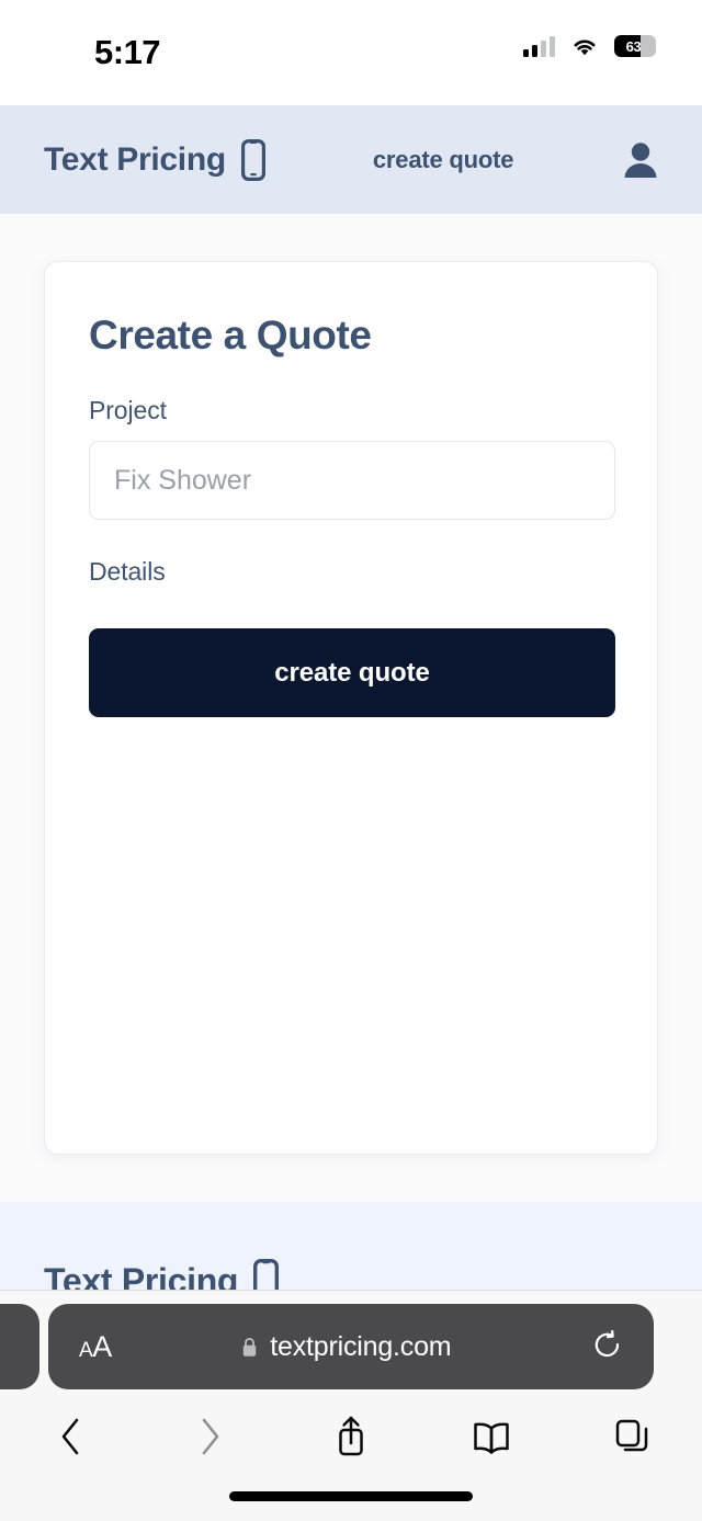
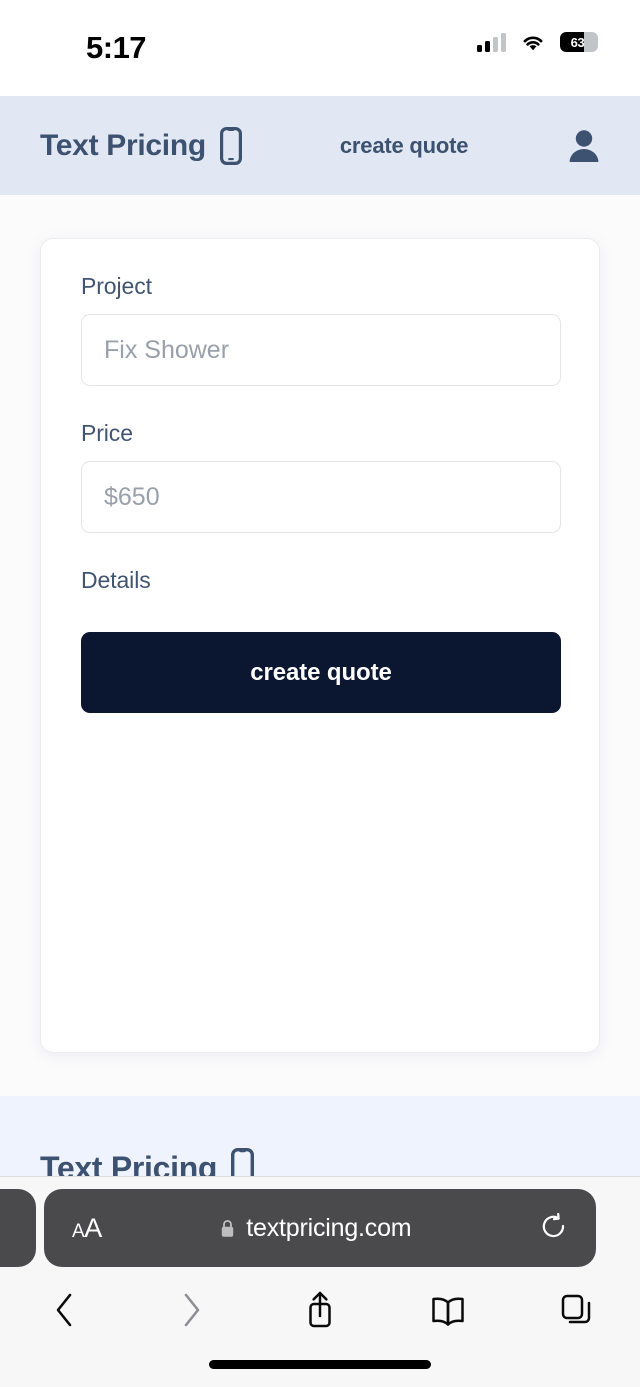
  5:17
  63
  Text Pricing
  create quote
- Create a Quote
  Project
  Fix Shower
+ Price
+ $650
  Details
  create quote
  Text Pricing
  AA
  textpricing.com
